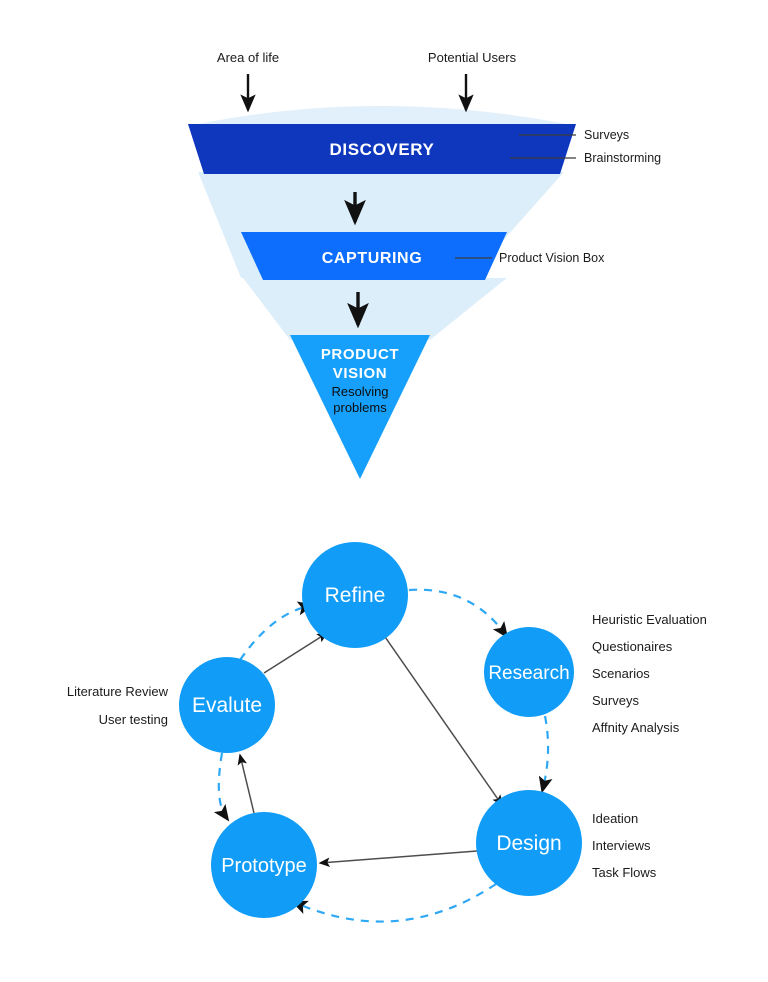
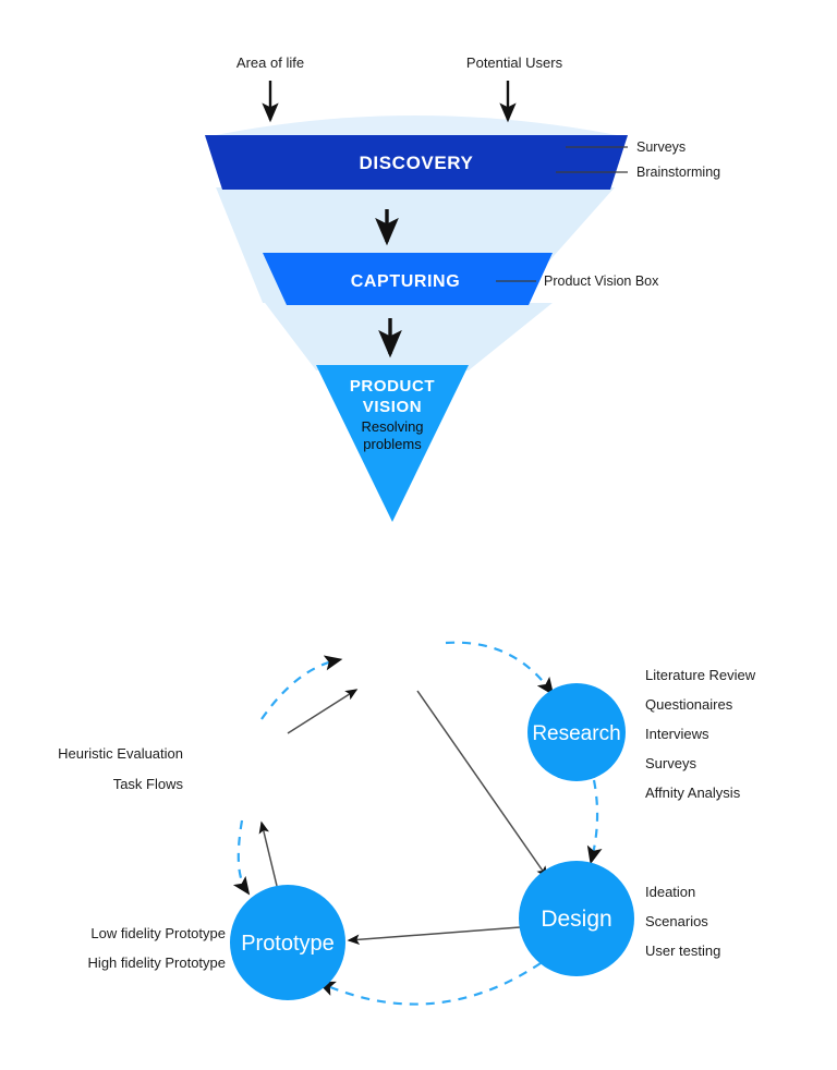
  DISCOVERY
  CAPTURING
  PRODUCT
  VISION
  Resolving
  problems
  Area of life
  Potential Users
  Surveys
  Brainstorming
  Product Vision Box
- Refine
  Research
  Design
  Prototype
- Evalute
- Literature Review
+ Heuristic Evaluation
- User testing
+ Task Flows
- Heuristic Evaluation
+ Literature Review
  Questionaires
- Scenarios
+ Interviews
  Surveys
  Affnity Analysis
  Ideation
- Interviews
+ Scenarios
- Task Flows
+ User testing
+ Low fidelity Prototype
+ High fidelity Prototype
